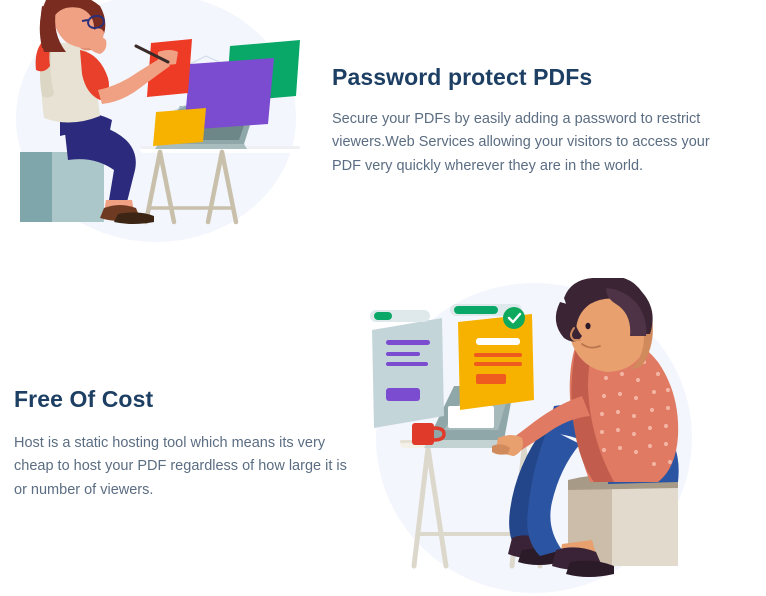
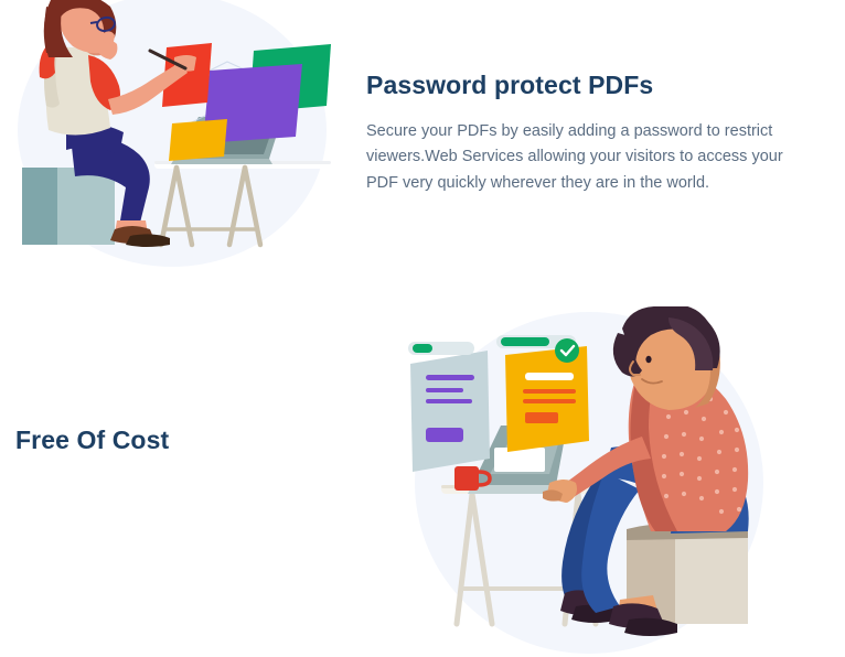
  Password protect PDFs
  Secure your PDFs by easily adding a password to restrict viewers.Web Services allowing your visitors to access your PDF very quickly wherever they are in the world.
  Free Of Cost
- Host is a static hosting tool which means its very cheap to host your PDF regardless of how large it is or number of viewers.
